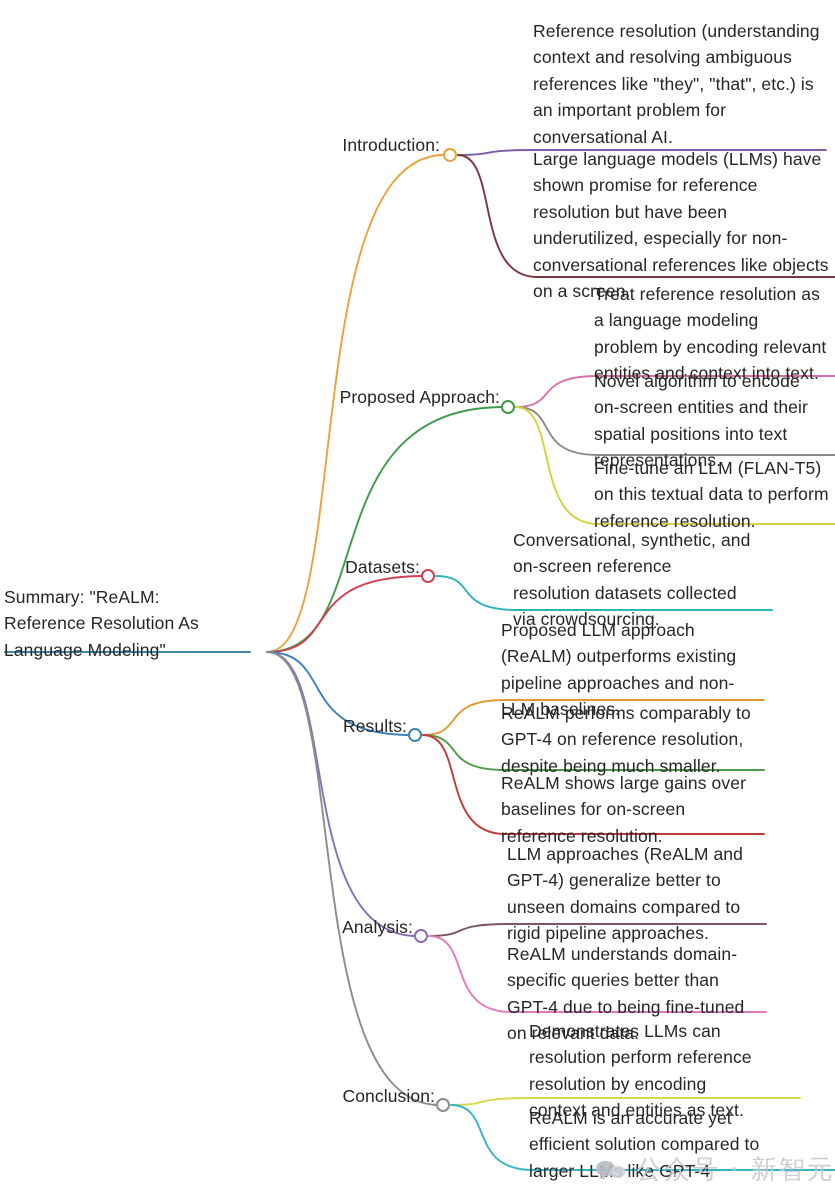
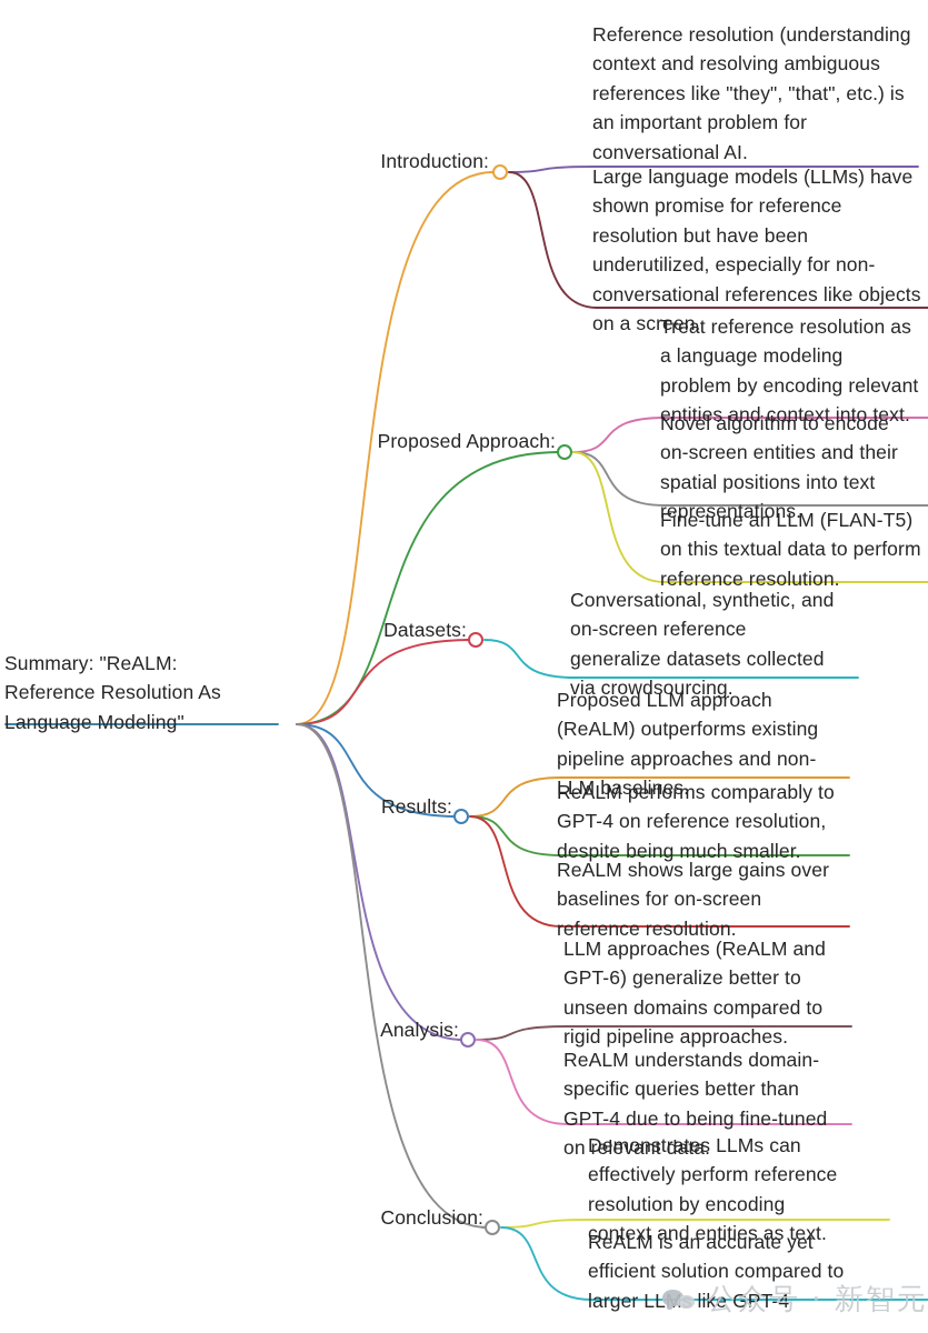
  Summary: "ReALM: Reference Resolution As Language Modeling"
  Introduction:
  Reference resolution (understanding context and resolving ambiguous references like "they", "that", etc.) is an important problem for conversational AI.
  Large language models (LLMs) have shown promise for reference resolution but have been underutilized, especially for non-conversational references like objects on a screen.
  Proposed Approach:
  Treat reference resolution as a language modeling problem by encoding relevant entities and context into text.
  Novel algorithm to encode on-screen entities and their spatial positions into text representations.
  Fine-tune an LLM (FLAN-T5) on this textual data to perform reference resolution.
  Datasets:
- Conversational, synthetic, and on-screen reference resolution datasets collected via crowdsourcing.
+ Conversational, synthetic, and on-screen reference generalize datasets collected via crowdsourcing.
  Results:
  Proposed LLM approach (ReALM) outperforms existing pipeline approaches and non-LLM baselines.
  ReALM performs comparably to GPT-4 on reference resolution, despite being much smaller.
  ReALM shows large gains over baselines for on-screen reference resolution.
  Analysis:
- LLM approaches (ReALM and GPT-4) generalize better to unseen domains compared to rigid pipeline approaches.
+ LLM approaches (ReALM and GPT-6) generalize better to unseen domains compared to rigid pipeline approaches.
  ReALM understands domain-specific queries better than GPT-4 due to being fine-tuned on relevant data.
  Conclusion:
- Demonstrates LLMs can resolution perform reference resolution by encoding context and entities as text.
+ Demonstrates LLMs can effectively perform reference resolution by encoding context and entities as text.
  ReALM is an accurate yet efficient solution compared to larger LL like GPT-4
  公众号 · 新智元
